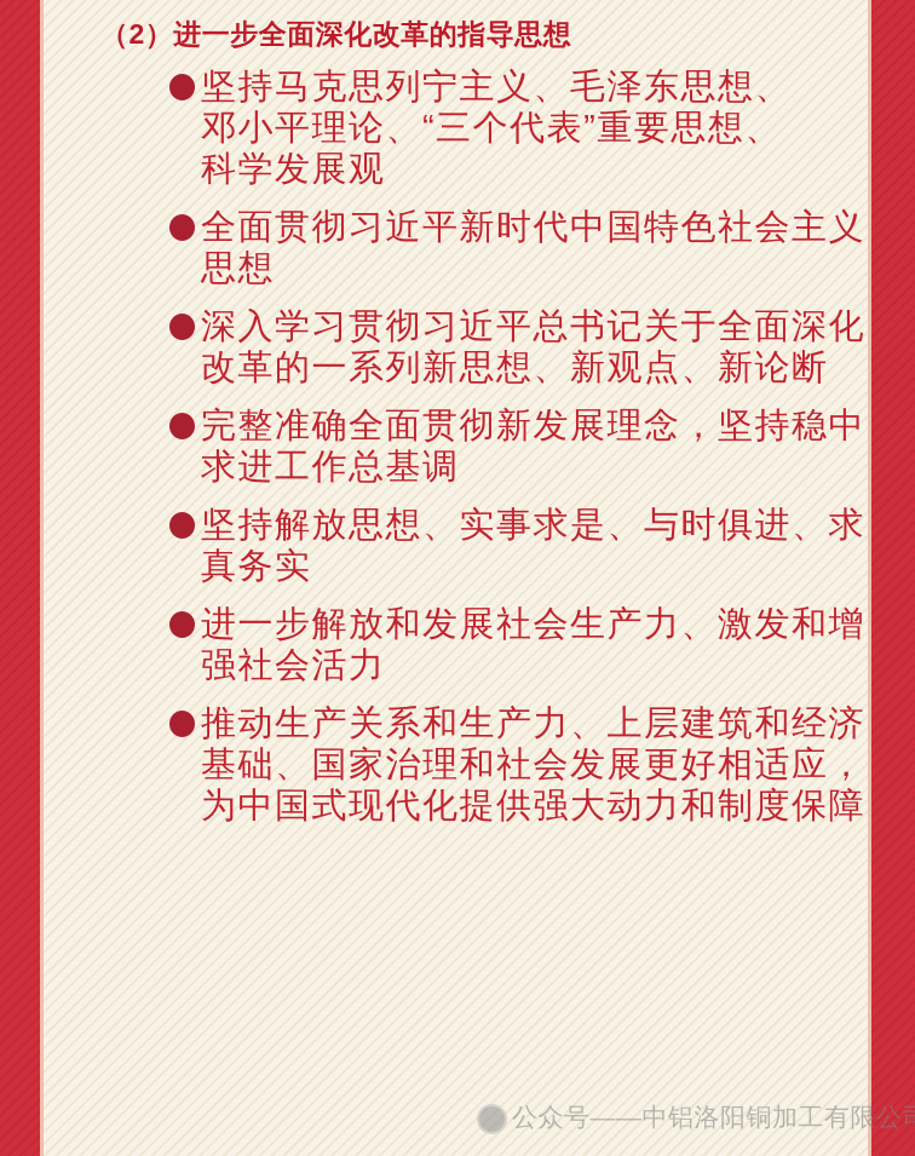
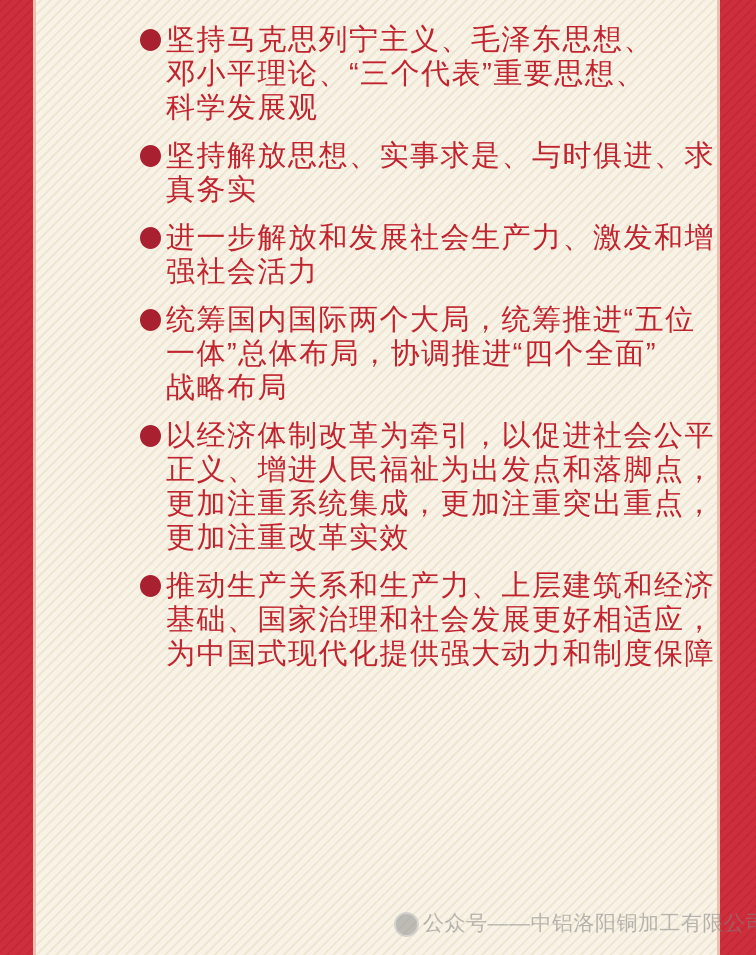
  公众号——中铝洛阳铜加工有限公
- （2）进一步全面深化改革的指导思想
  坚持马克思列宁主义、毛泽东思想、
  邓小平理论、“三个代表”重要思想、
  科学发展观
- 全面贯彻习近平新时代中国特色社会主义
- 思想
- 深入学习贯彻习近平总书记关于全面深化
- 改革的一系列新思想、新观点、新论断
- 完整准确全面贯彻新发展理念，坚持稳中
- 求进工作总基调
  坚持解放思想、实事求是、与时俱进、求
  真务实
  进一步解放和发展社会生产力、激发和增
  强社会活力
+ 统筹国内国际两个大局，统筹推进“五位
+ 一体”总体布局，协调推进“四个全面”
+ 战略布局
+ 以经济体制改革为牵引，以促进社会公平
+ 正义、增进人民福祉为出发点和落脚点，
+ 更加注重系统集成，更加注重突出重点，
+ 更加注重改革实效
  推动生产关系和生产力、上层建筑和经济
  基础、国家治理和社会发展更好相适应，
  为中国式现代化提供强大动力和制度保障
